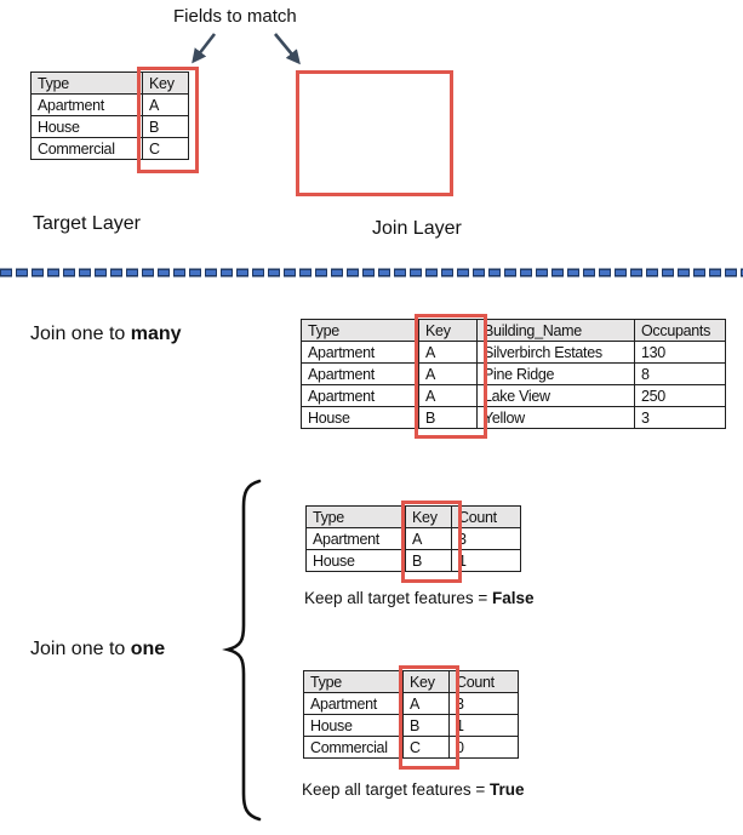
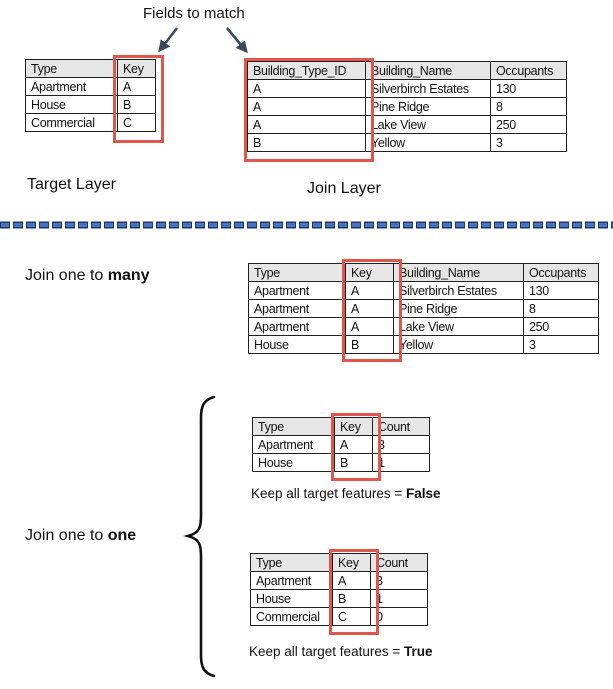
  Fields to match
  Type	Key
  Apartment	A
  House	B
  Commercial	C
+ Building_Type_ID	Building_Name	Occupants
+ A	Silverbirch Estates	130
+ A	Pine Ridge	8
+ A	Lake View	250
+ B	Yellow	3
  Target Layer
  Join Layer
  Join one to many
  Type	Key	Building_Name	Occupants
  Apartment	A	Silverbirch Estates	130
  Apartment	A	Pine Ridge	8
  Apartment	A	Lake View	250
  House	B	Yellow	3
  Join one to one
  Type	Key	Count
  Apartment	A	3
  House	B	1
  Keep all target features = False
  Type	Key	Count
  Apartment	A	3
  House	B	1
  Commercial	C	0
  Keep all target features = True
